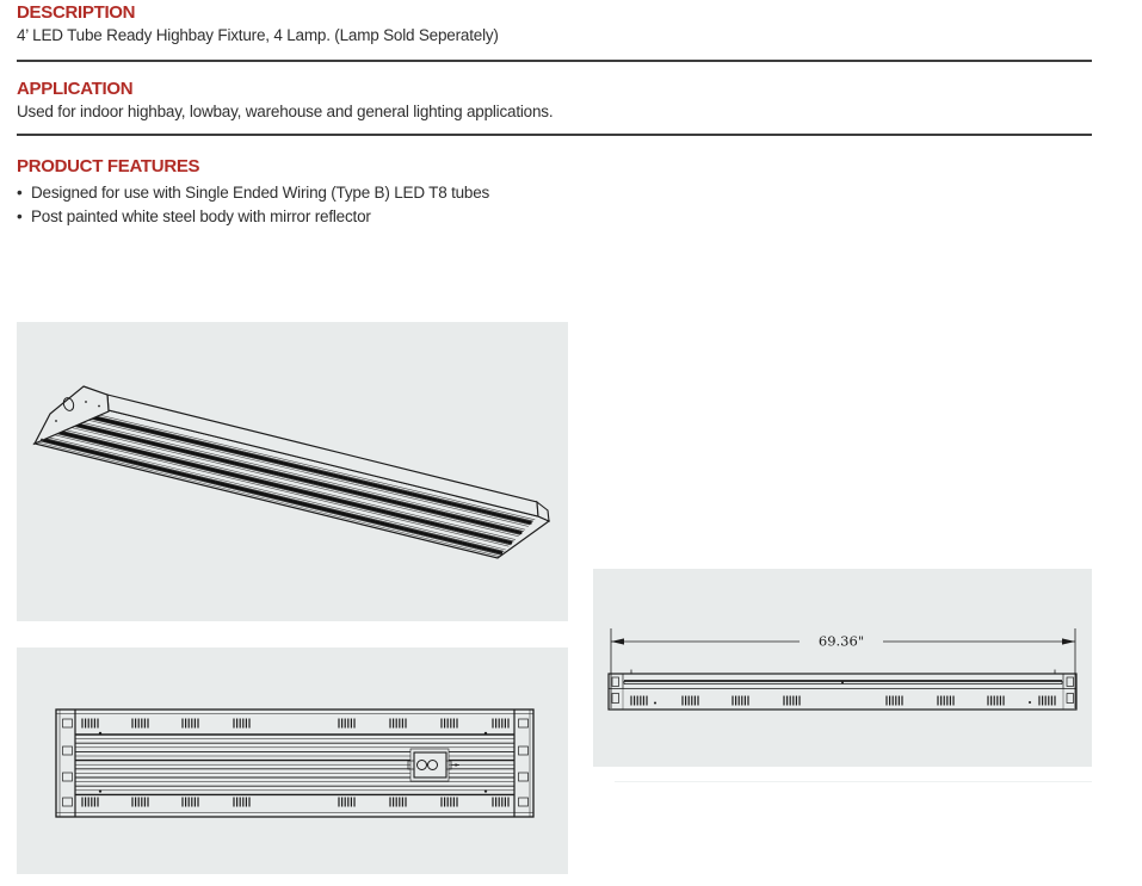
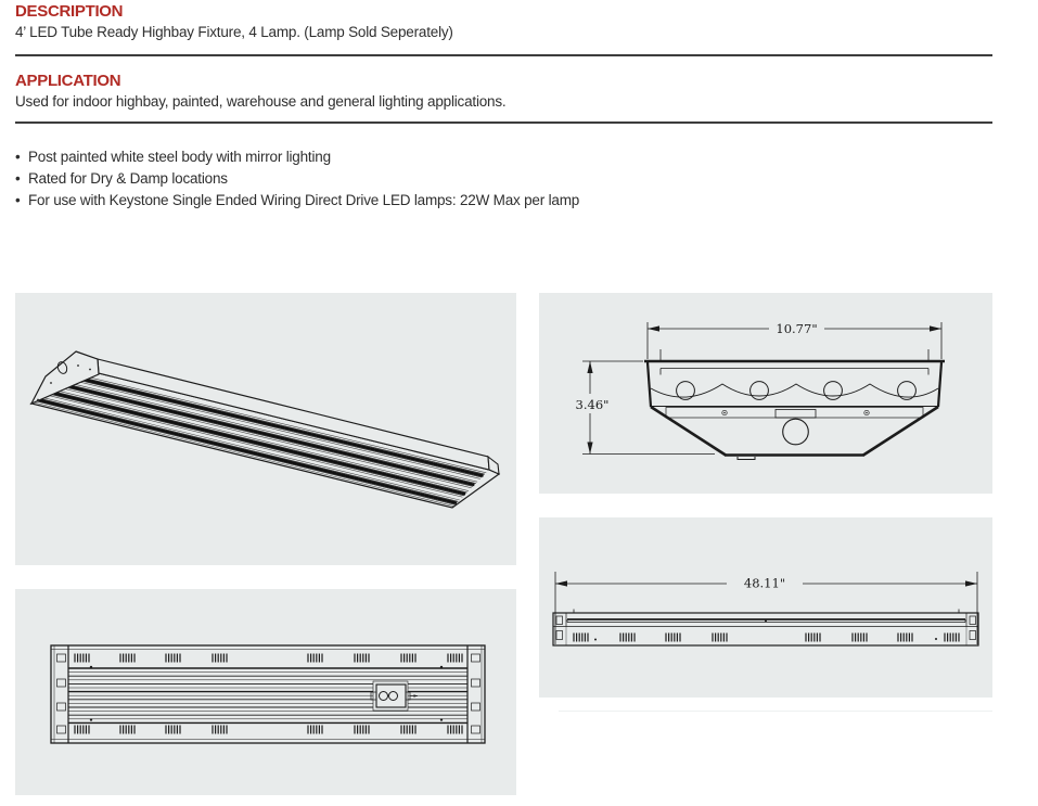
  DESCRIPTION
  4’ LED Tube Ready Highbay Fixture, 4 Lamp. (Lamp Sold Seperately)
  APPLICATION
- Used for indoor highbay, lowbay, warehouse and general lighting applications.
+ Used for indoor highbay, painted, warehouse and general lighting applications.
- PRODUCT FEATURES
- Designed for use with Single Ended Wiring (Type B) LED T8 tubes
- Post painted white steel body with mirror reflector
+ Post painted white steel body with mirror lighting
+ Rated for Dry & Damp locations
+ For use with Keystone Single Ended Wiring Direct Drive LED lamps: 22W Max per lamp
+ 10.77"
+ 3.46"
- 69.36"
+ 48.11"
